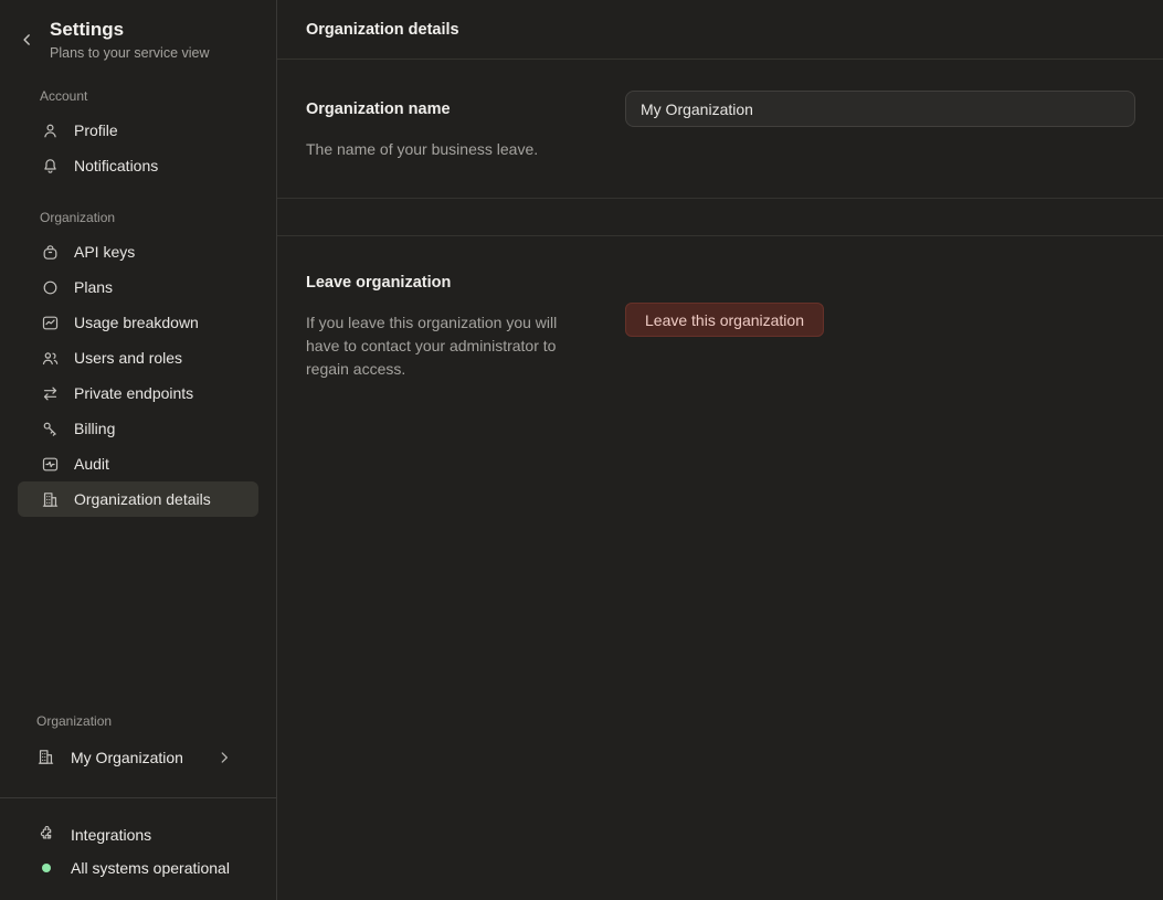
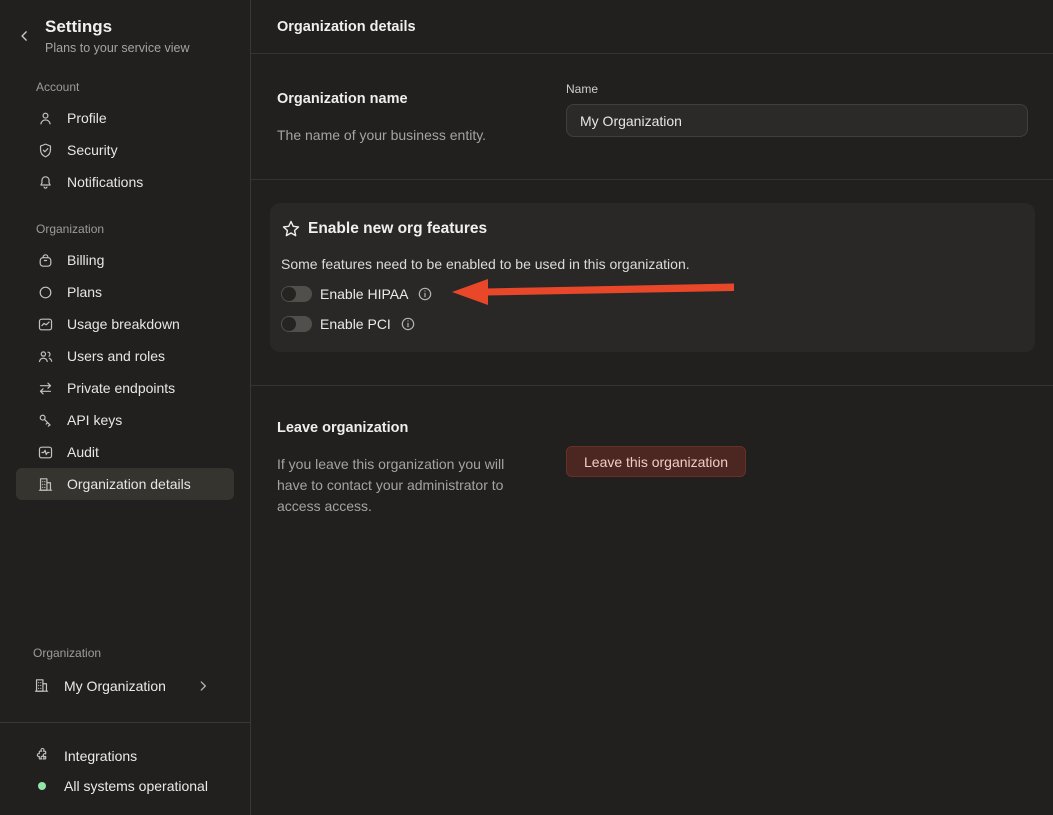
  Settings
  Plans to your service view
  Account
  Profile
+ Security
  Notifications
  Organization
- API keys
+ Billing
  Plans
  Usage breakdown
  Users and roles
  Private endpoints
- Billing
+ API keys
  Audit
  Organization details
  Organization
  My Organization
  Integrations
  All systems operational
  Organization details
  Organization name
- The name of your business leave.
+ The name of your business entity.
+ Name
  My Organization
+ Enable new org features
+ Some features need to be enabled to be used in this organization.
+ Enable HIPAA
+ Enable PCI
  Leave organization
- If you leave this organization you will have to contact your administrator to regain access.
+ If you leave this organization you will have to contact your administrator to access access.
  Leave this organization
